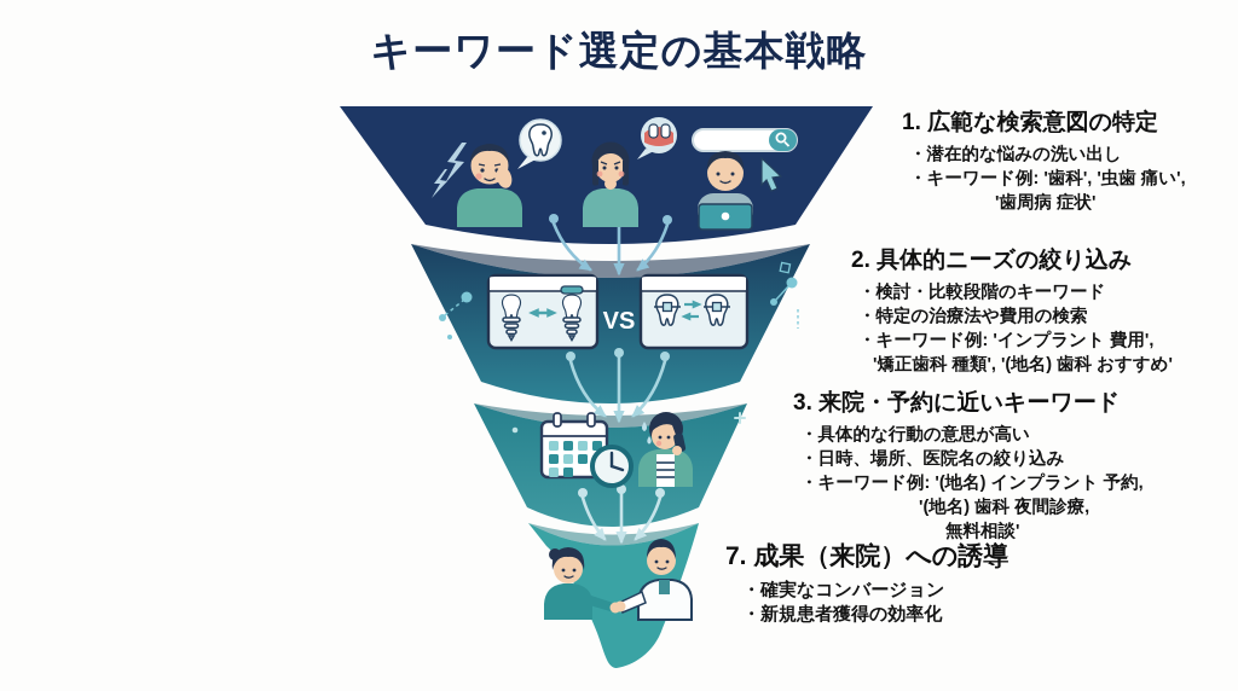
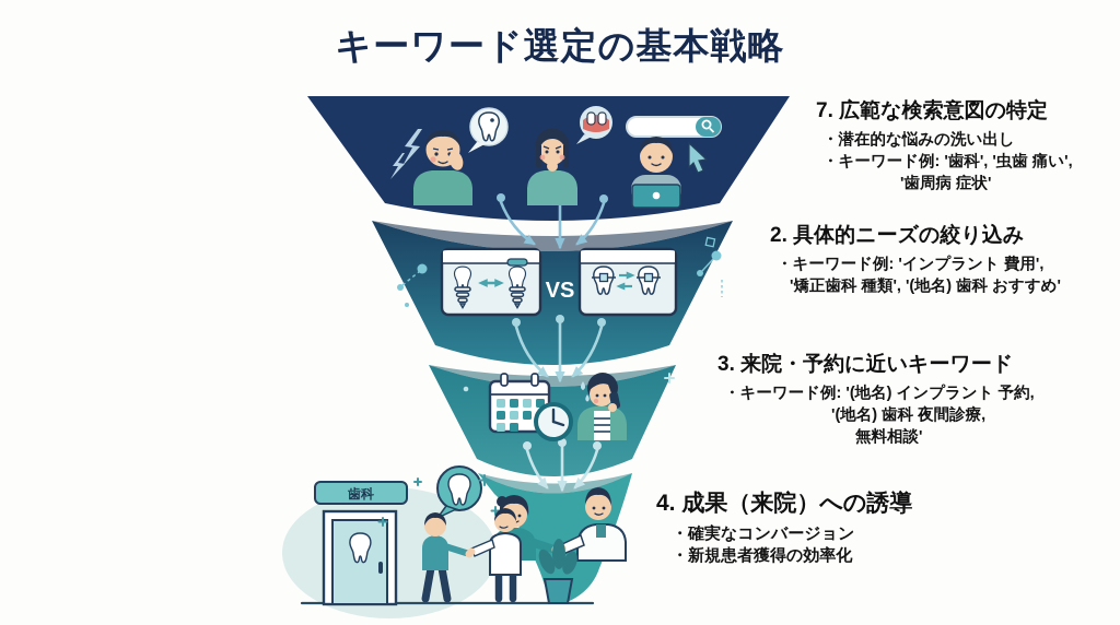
  キーワード選定の基本戦略
  VS
+ 歯科
- 1. 広範な検索意図の特定
+ 7. 広範な検索意図の特定
  潜在的な悩みの洗い出し
  キーワード例: '歯科', '虫歯 痛い',
  '歯周病 症状'
  2. 具体的ニーズの絞り込み
- 検討・比較段階のキーワード
- 特定の治療法や費用の検索
  キーワード例: 'インプラント 費用',
  '矯正歯科 種類', '(地名) 歯科 おすすめ'
  3. 来院・予約に近いキーワード
- 具体的な行動の意思が高い
- 日時、場所、医院名の絞り込み
  キーワード例: '(地名) インプラント 予約,
  '(地名) 歯科 夜間診療,
  無料相談'
- 7. 成果（来院）への誘導
+ 4. 成果（来院）への誘導
  確実なコンバージョン
  新規患者獲得の効率化
